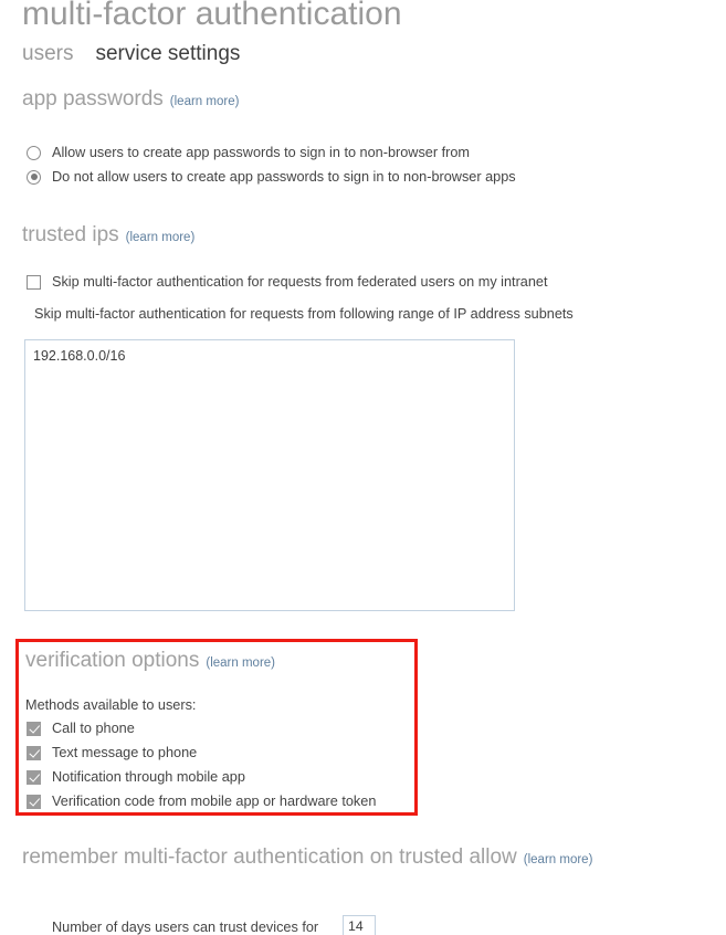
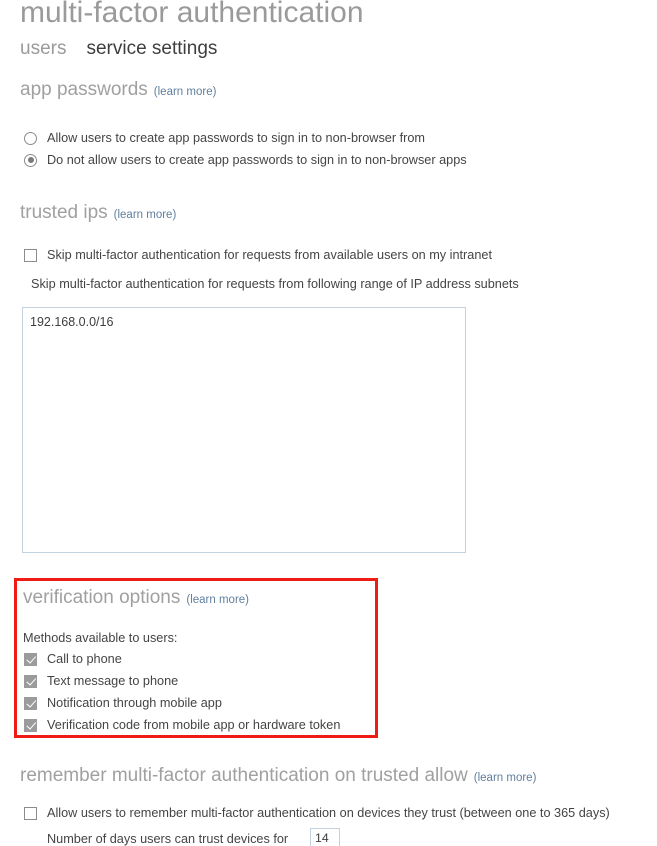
  multi-factor authentication
  users
  service settings
  app passwords
  (learn more)
  Allow users to create app passwords to sign in to non-browser from
  Do not allow users to create app passwords to sign in to non-browser apps
  trusted ips
  (learn more)
- Skip multi-factor authentication for requests from federated users on my intranet
+ Skip multi-factor authentication for requests from available users on my intranet
  Skip multi-factor authentication for requests from following range of IP address subnets
  192.168.0.0/16
  verification options
  (learn more)
  Methods available to users:
  Call to phone
  Text message to phone
  Notification through mobile app
  Verification code from mobile app or hardware token
  remember multi-factor authentication on trusted allow
  (learn more)
+ Allow users to remember multi-factor authentication on devices they trust (between one to 365 days)
  Number of days users can trust devices for
  14
